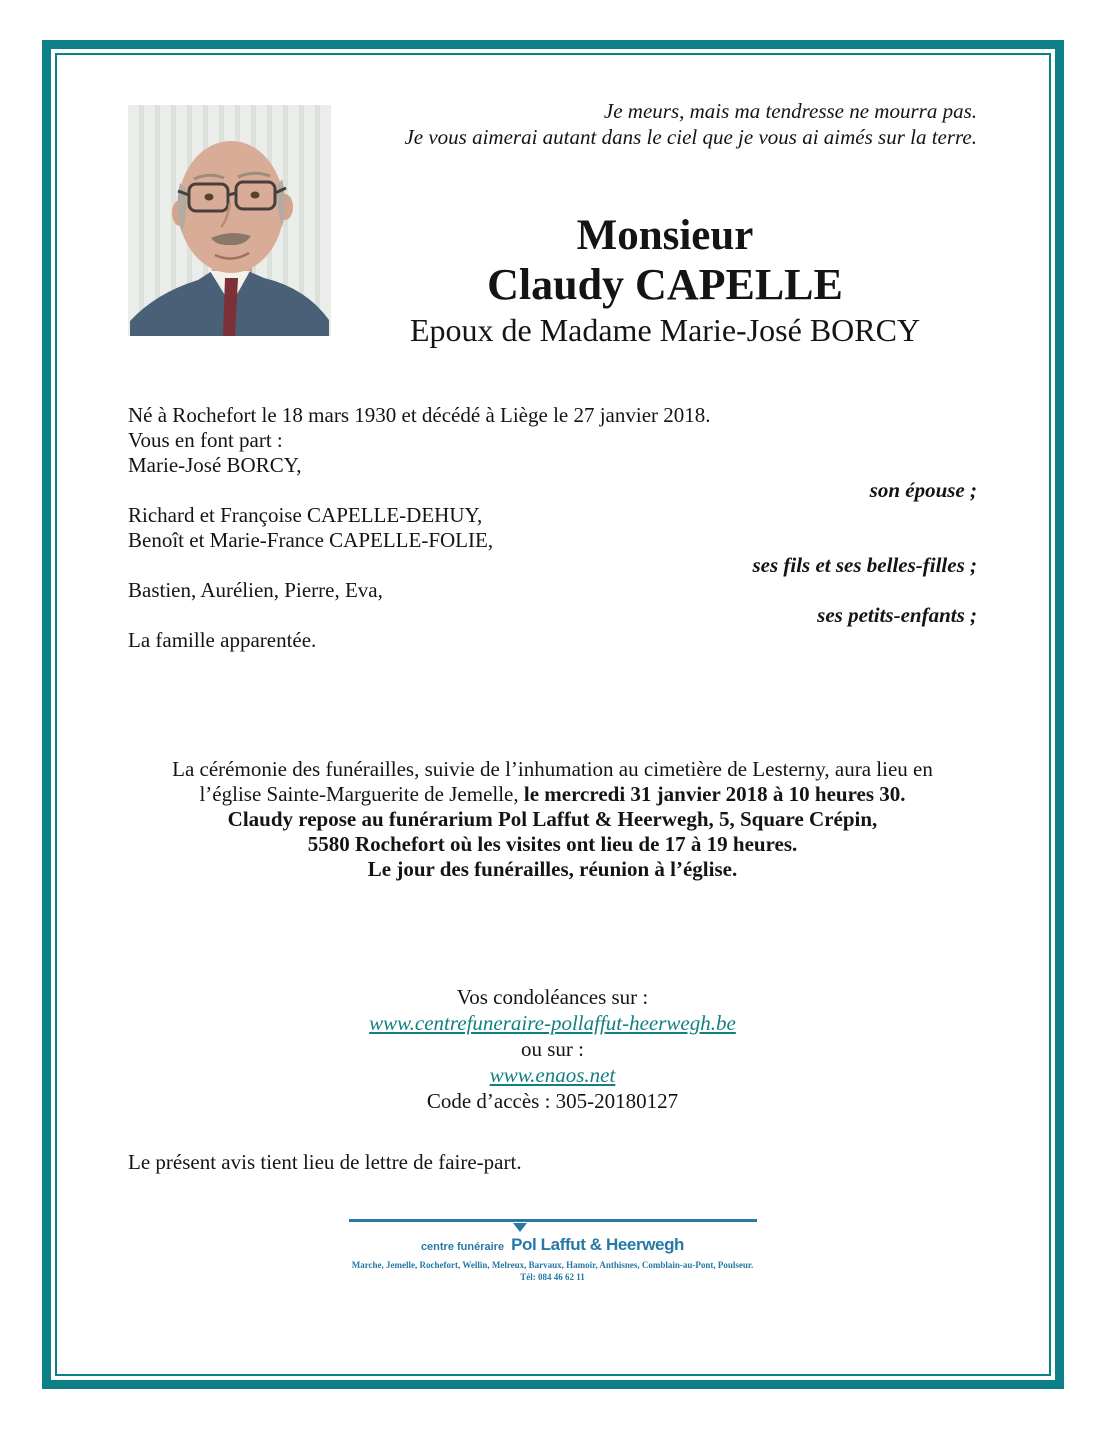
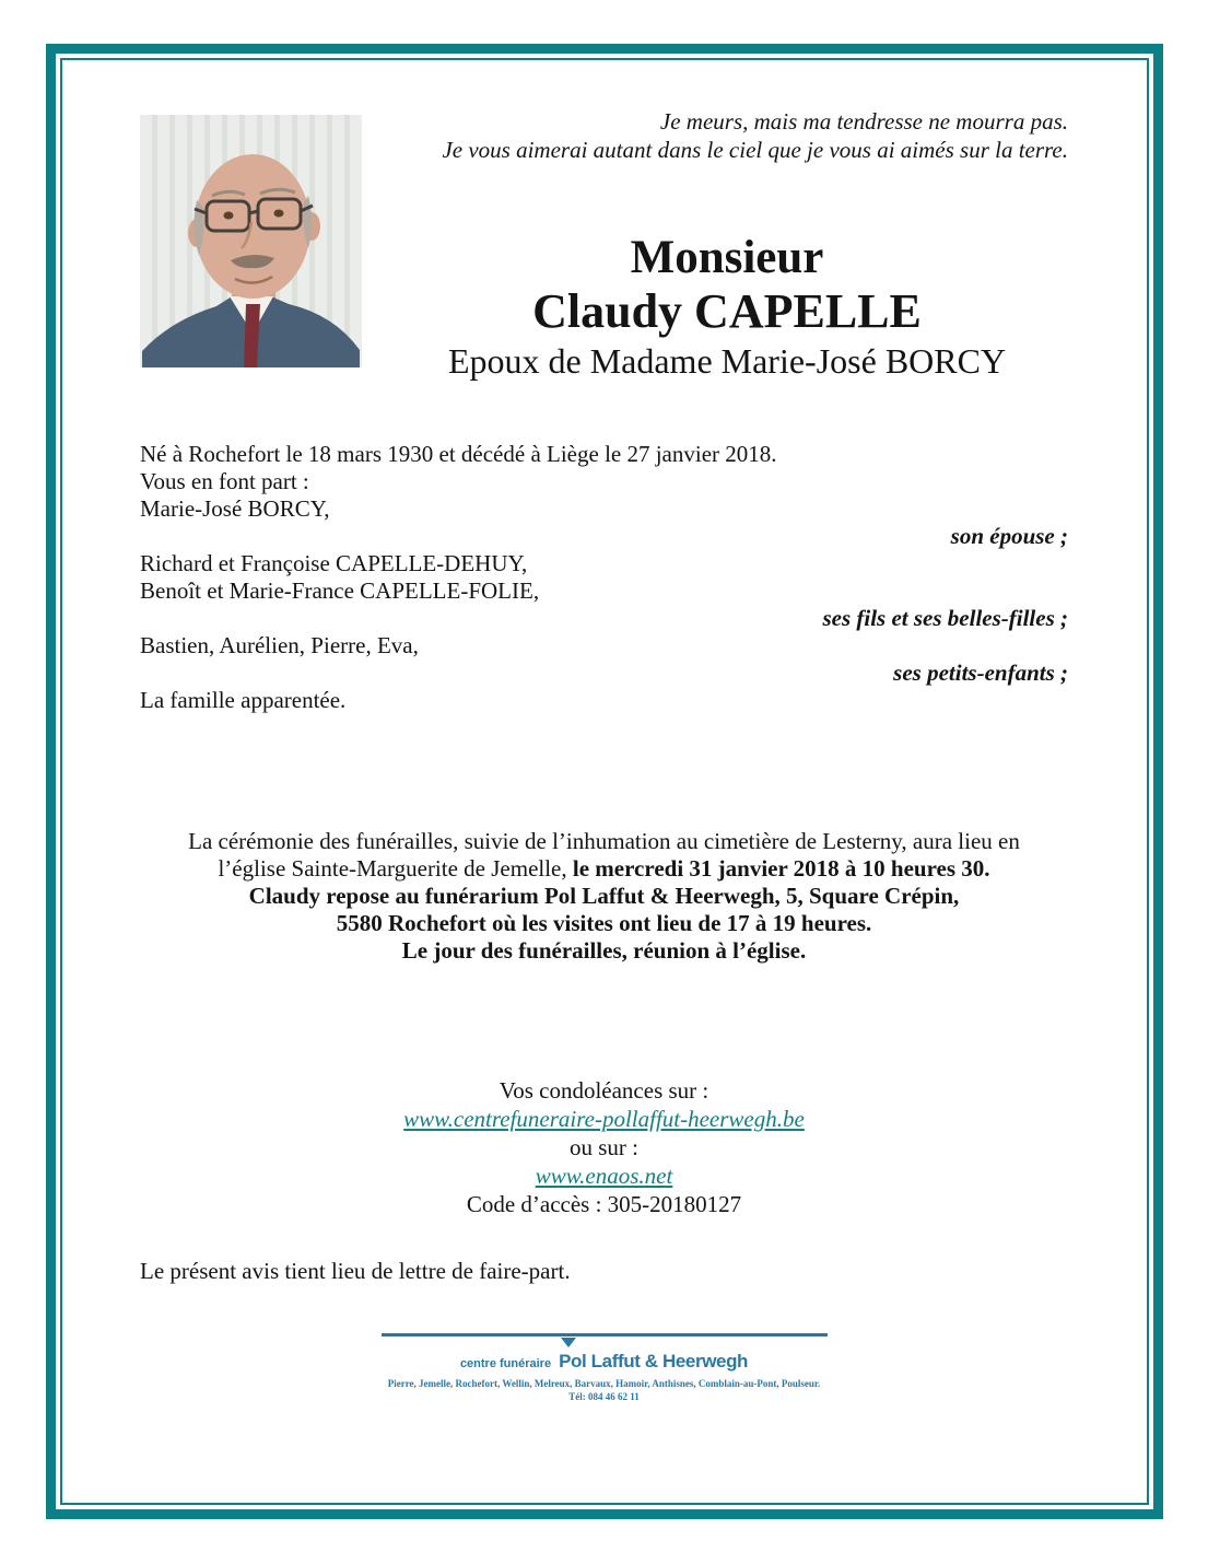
  Je meurs, mais ma tendresse ne mourra pas.
  Je vous aimerai autant dans le ciel que je vous ai aimés sur la terre.
  Monsieur
  Claudy CAPELLE
  Epoux de Madame Marie-José BORCY
  Né à Rochefort le 18 mars 1930 et décédé à Liège le 27 janvier 2018.
  Vous en font part :
  Marie-José BORCY,
  son épouse ;
  Richard et Françoise CAPELLE-DEHUY,
  Benoît et Marie-France CAPELLE-FOLIE,
  ses fils et ses belles-filles ;
  Bastien, Aurélien, Pierre, Eva,
  ses petits-enfants ;
  La famille apparentée.
  La cérémonie des funérailles, suivie de l’inhumation au cimetière de Lesterny, aura lieu en
  l’église Sainte-Marguerite de Jemelle, le mercredi 31 janvier 2018 à 10 heures 30.
  Claudy repose au funérarium Pol Laffut & Heerwegh, 5, Square Crépin,
  5580 Rochefort où les visites ont lieu de 17 à 19 heures.
  Le jour des funérailles, réunion à l’église.
  Vos condoléances sur :
  www.centrefuneraire-pollaffut-heerwegh.be
  ou sur :
  www.enaos.net
  Code d’accès : 305-20180127
  Le présent avis tient lieu de lettre de faire-part.
  centre funéraire
  Pol Laffut & Heerwegh
- Marche, Jemelle, Rochefort, Wellin, Melreux, Barvaux, Hamoir, Anthisnes, Comblain-au-Pont, Poulseur.
+ Pierre, Jemelle, Rochefort, Wellin, Melreux, Barvaux, Hamoir, Anthisnes, Comblain-au-Pont, Poulseur.
  Tél: 084 46 62 11
